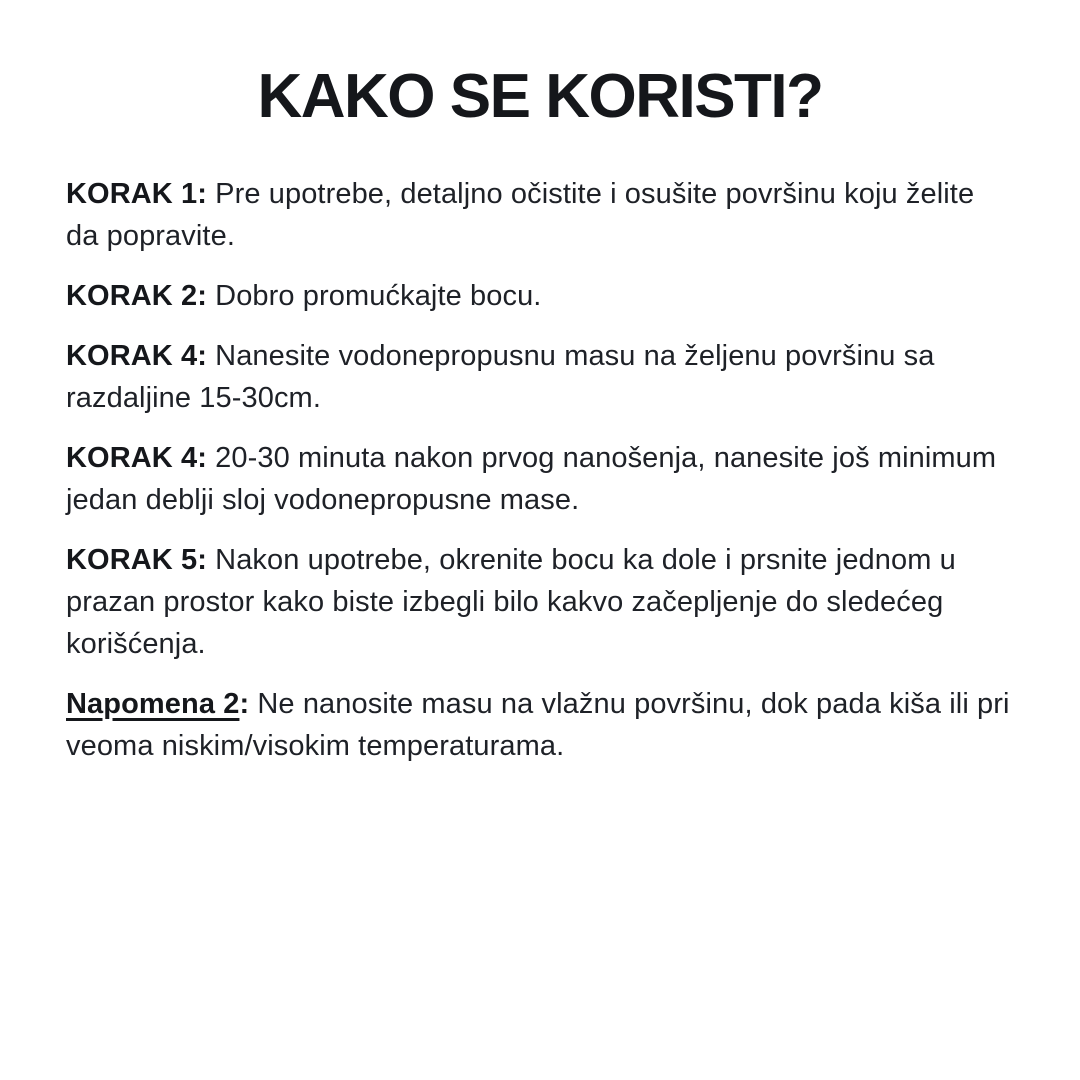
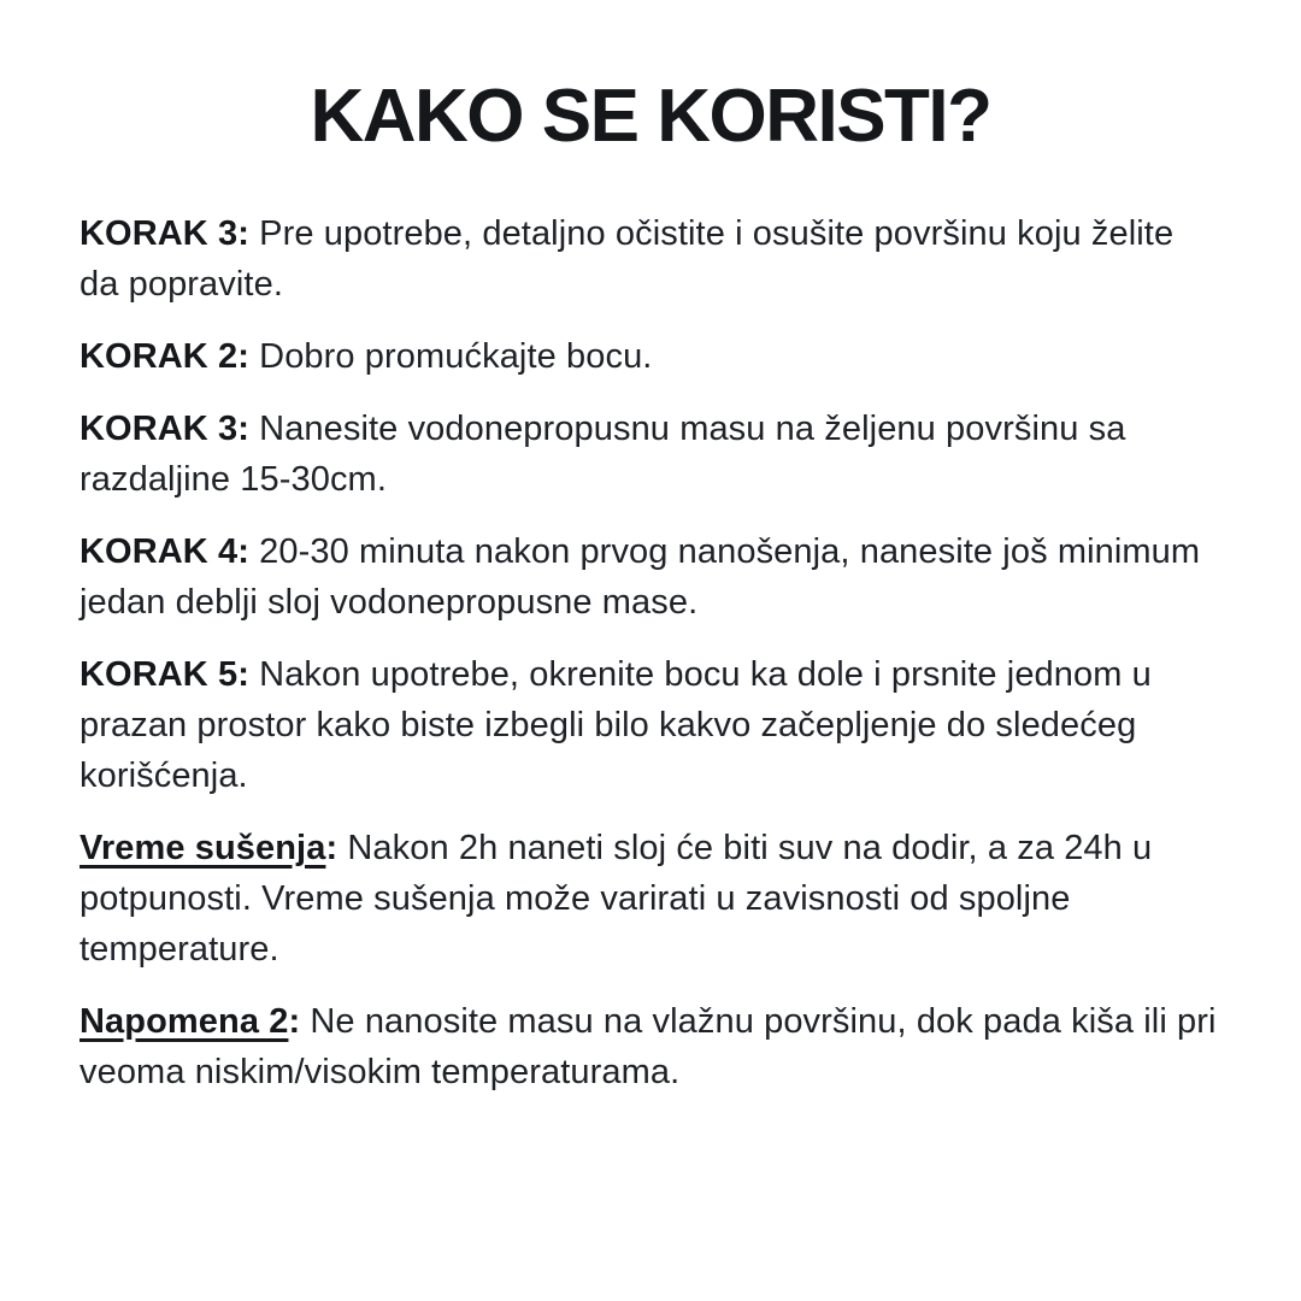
  KAKO SE KORISTI?
- KORAK 1: Pre upotrebe, detaljno očistite i osušite površinu koju želite da popravite.
+ KORAK 3: Pre upotrebe, detaljno očistite i osušite površinu koju želite da popravite.
  KORAK 2: Dobro promućkajte bocu.
- KORAK 4: Nanesite vodonepropusnu masu na željenu površinu sa razdaljine 15-30cm.
+ KORAK 3: Nanesite vodonepropusnu masu na željenu površinu sa razdaljine 15-30cm.
  KORAK 4: 20-30 minuta nakon prvog nanošenja, nanesite još minimum jedan deblji sloj vodonepropusne mase.
  KORAK 5: Nakon upotrebe, okrenite bocu ka dole i prsnite jednom u prazan prostor kako biste izbegli bilo kakvo začepljenje do sledećeg korišćenja.
+ Vreme sušenja: Nakon 2h naneti sloj će biti suv na dodir, a za 24h u potpunosti. Vreme sušenja može varirati u zavisnosti od spoljne temperature.
  Napomena 2: Ne nanosite masu na vlažnu površinu, dok pada kiša ili pri veoma niskim/visokim temperaturama.
